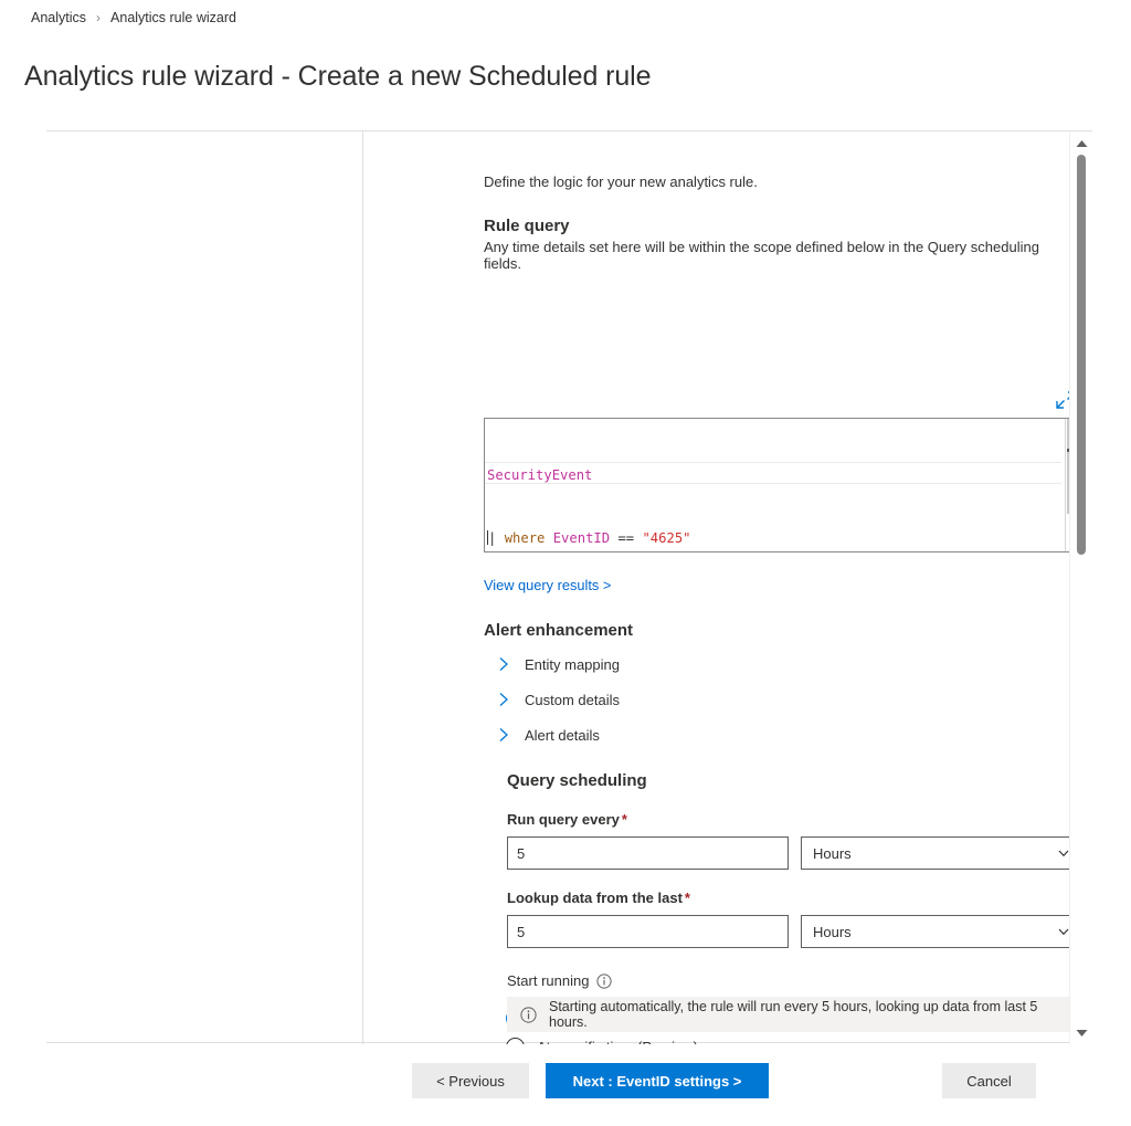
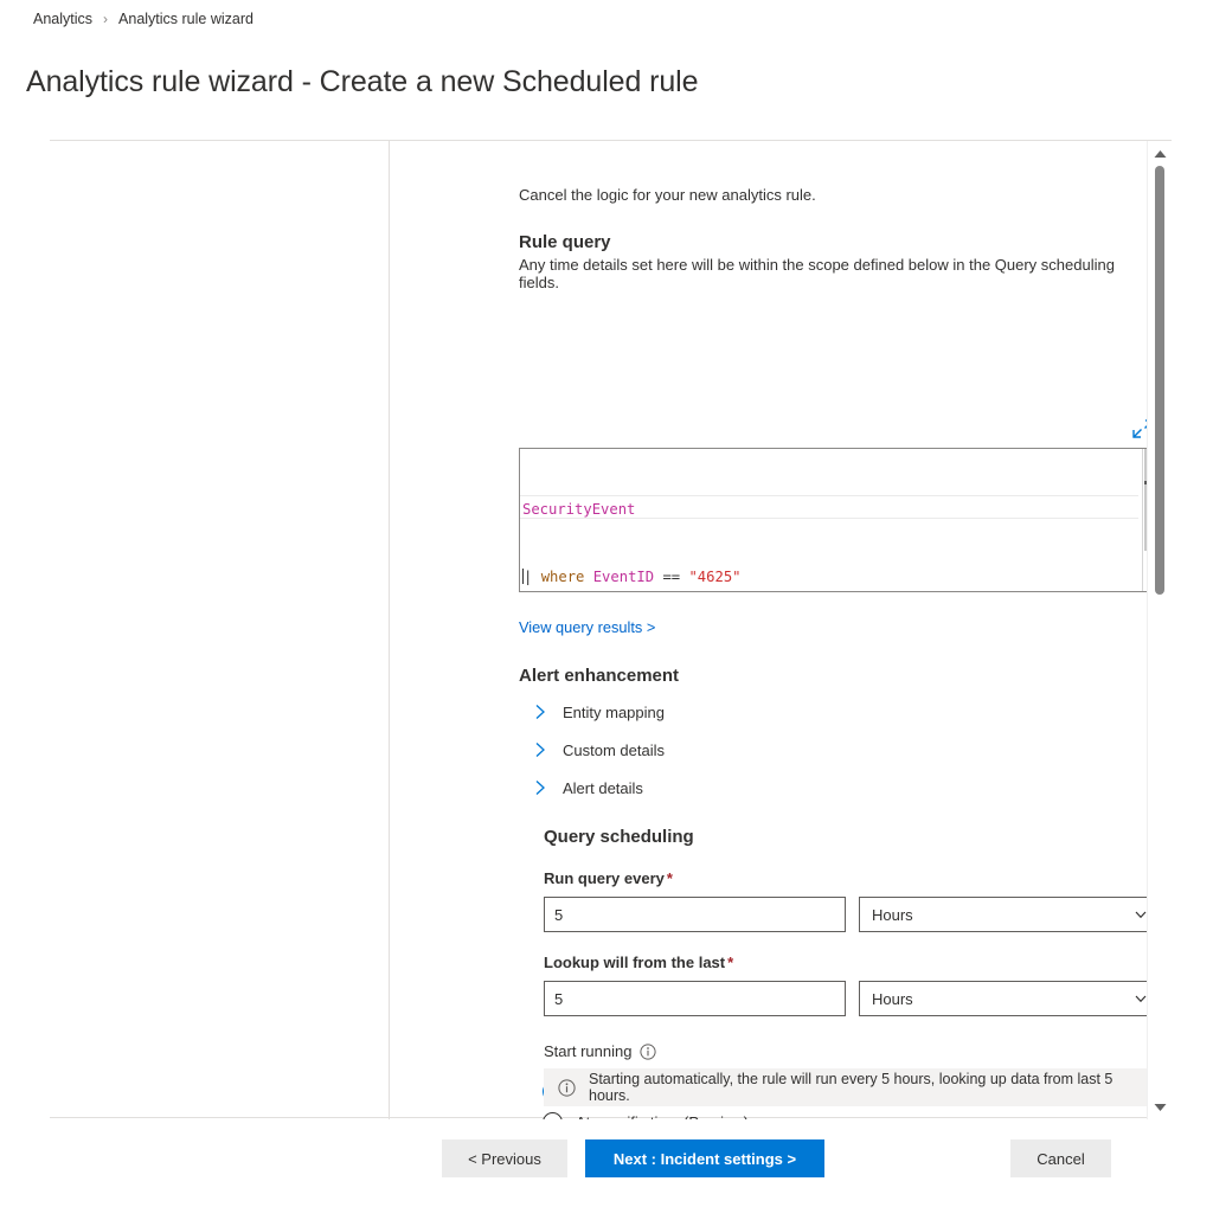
  Analytics
  ›
  Analytics rule wizard
  Analytics rule wizard - Create a new Scheduled rule
- Define the logic for your new analytics rule.
+ Cancel the logic for your new analytics rule.
  Rule query
  Any time details set here will be within the scope defined below in the Query scheduling fields.
  SecurityEvent
  | where EventID == "4625"
  View query results >
  Alert enhancement
  Entity mapping
  Custom details
  Alert details
  Query scheduling
  Run query every *
  5
  Hours
- Lookup data from the last *
+ Lookup will from the last *
  5
  Hours
  Start running
  Starting automatically, the rule will run every 5 hours, looking up data from last 5 hours.
  < Previous
- Next : EventID settings >
+ Next : Incident settings >
  Cancel
